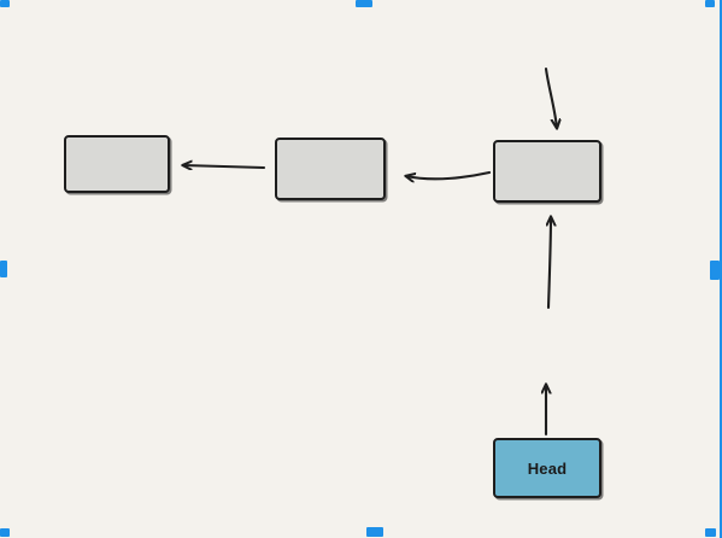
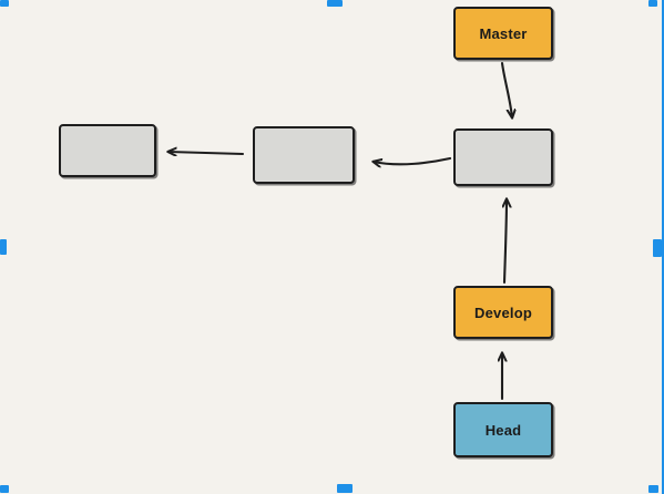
+ Master
+ Develop
  Head
